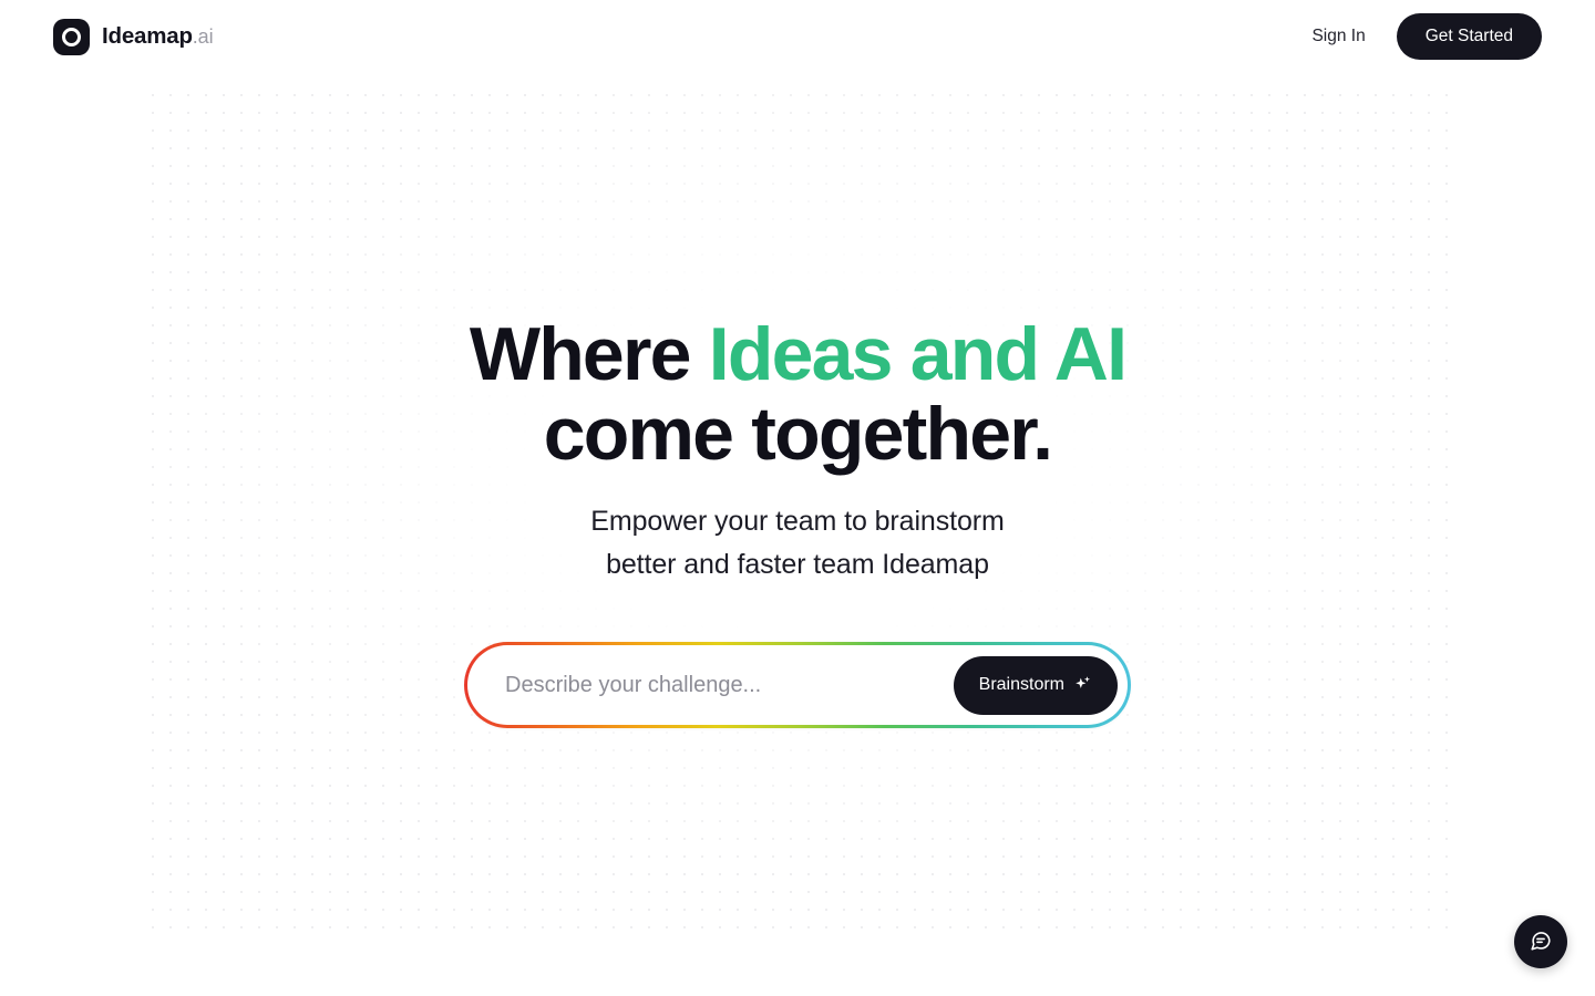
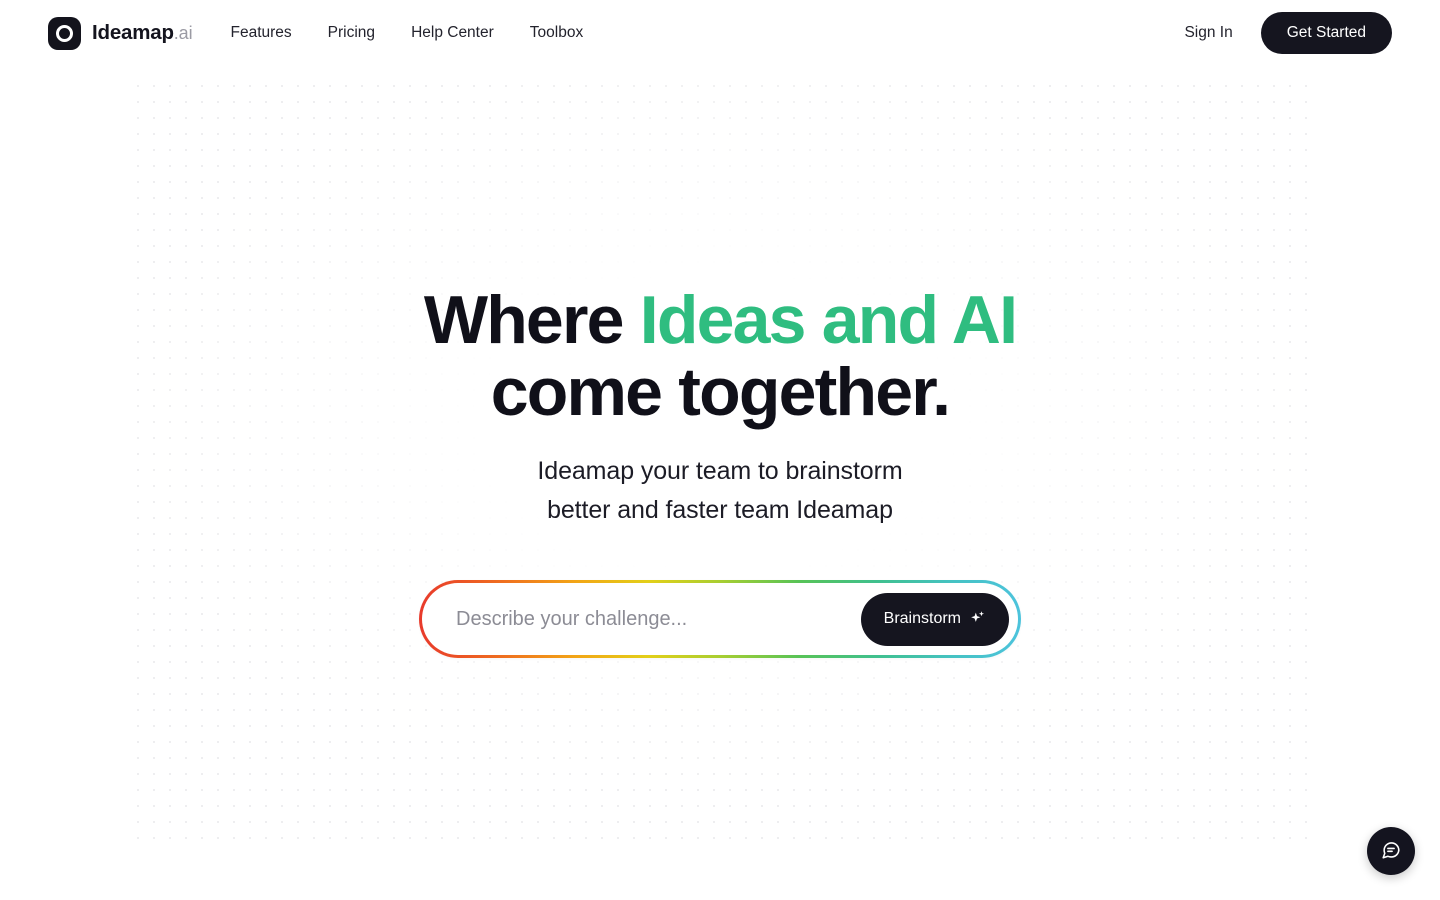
  Ideamap.ai
+ Features
+ Pricing
+ Help Center
+ Toolbox
  Sign In
  Get Started
  Where Ideas and AI
  come together.
- Empower your team to brainstorm
+ Ideamap your team to brainstorm
  better and faster team Ideamap
  Describe your challenge...
  Brainstorm
